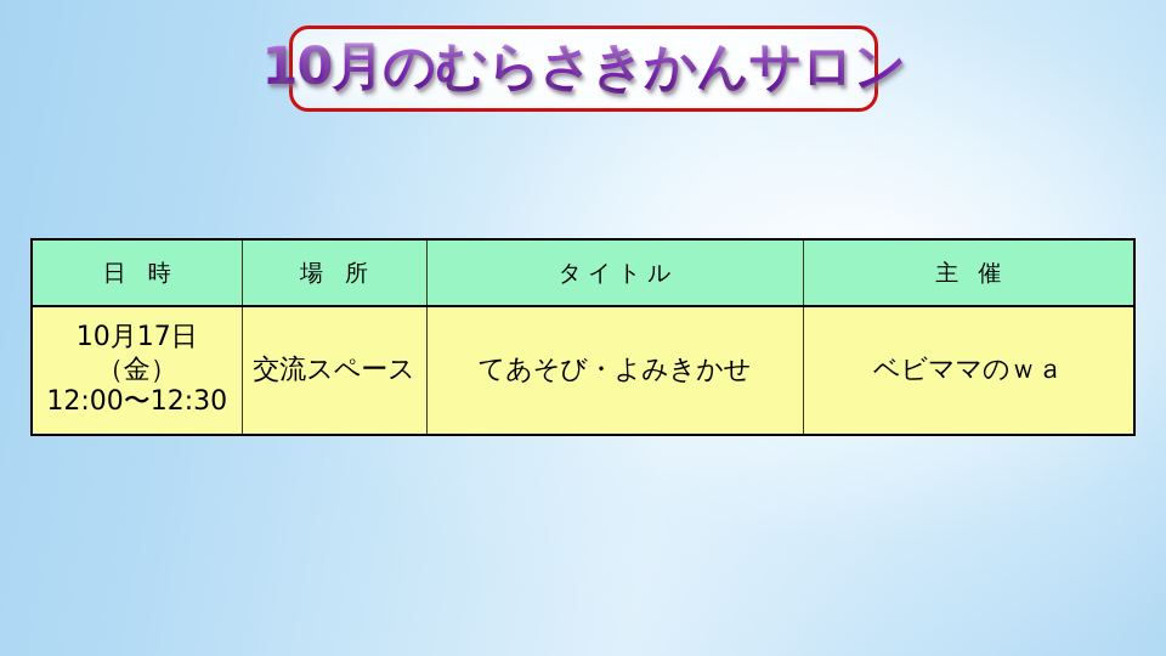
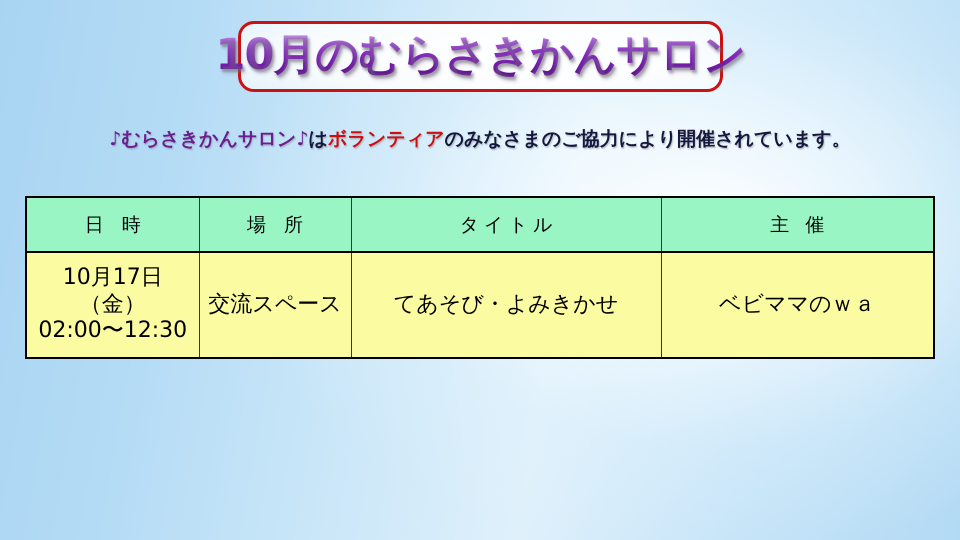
  10月のむらさきかんサロン
+ ♪むらさきかんサロン♪はボランティアのみなさまのご協力により開催されています。
  日 時	場 所	タイトル	主 催
- 10月17日（金） 12:00〜12:30	交流スペース	てあそび・よみきかせ	ベビママのｗａ
+ 10月17日（金） 02:00〜12:30	交流スペース	てあそび・よみきかせ	ベビママのｗａ
